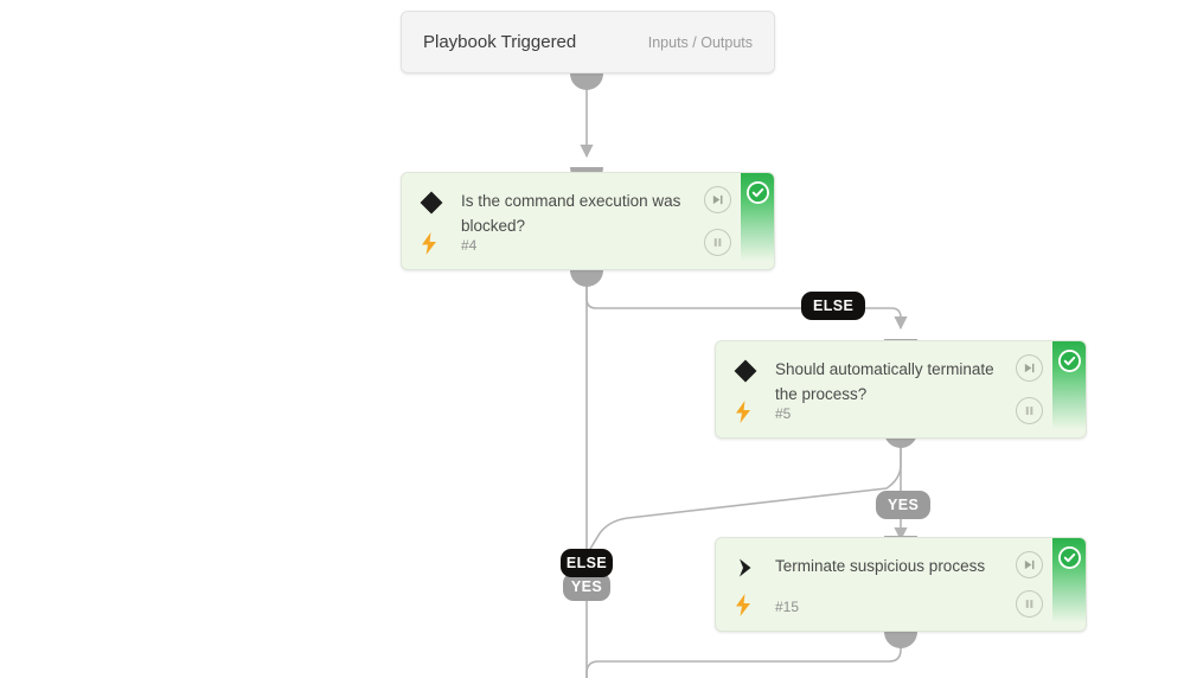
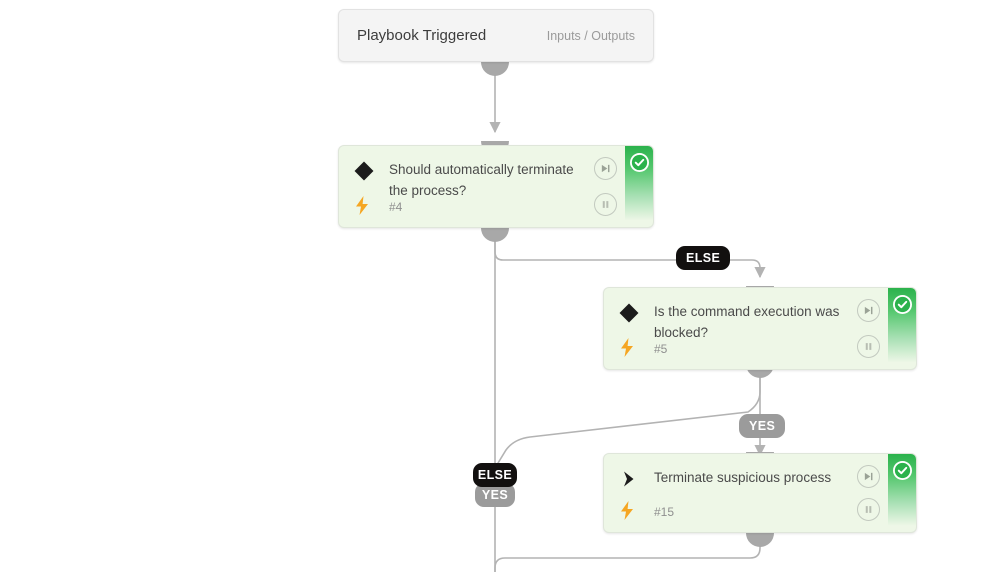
  Playbook Triggered
  Inputs / Outputs
- Is the command execution was blocked?
+ Should automatically terminate the process?
  #4
  ELSE
- Should automatically terminate the process?
+ Is the command execution was blocked?
  #5
  YES
  YES
  ELSE
  Terminate suspicious process
  #15
